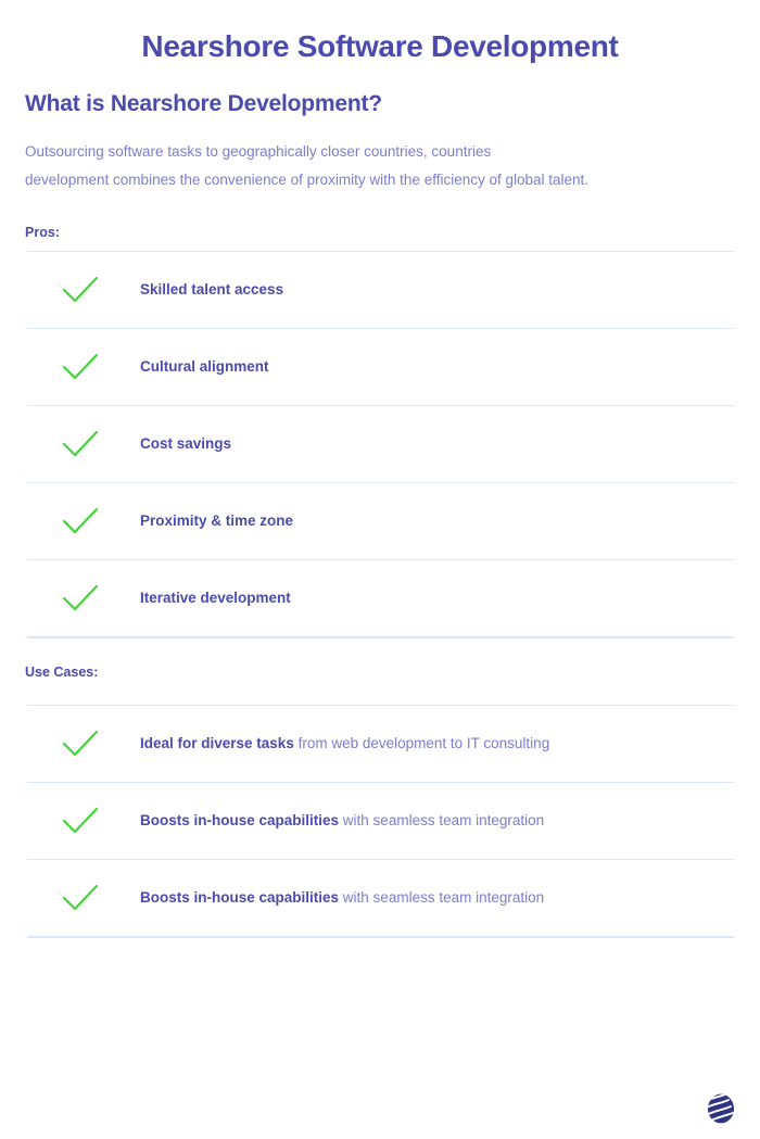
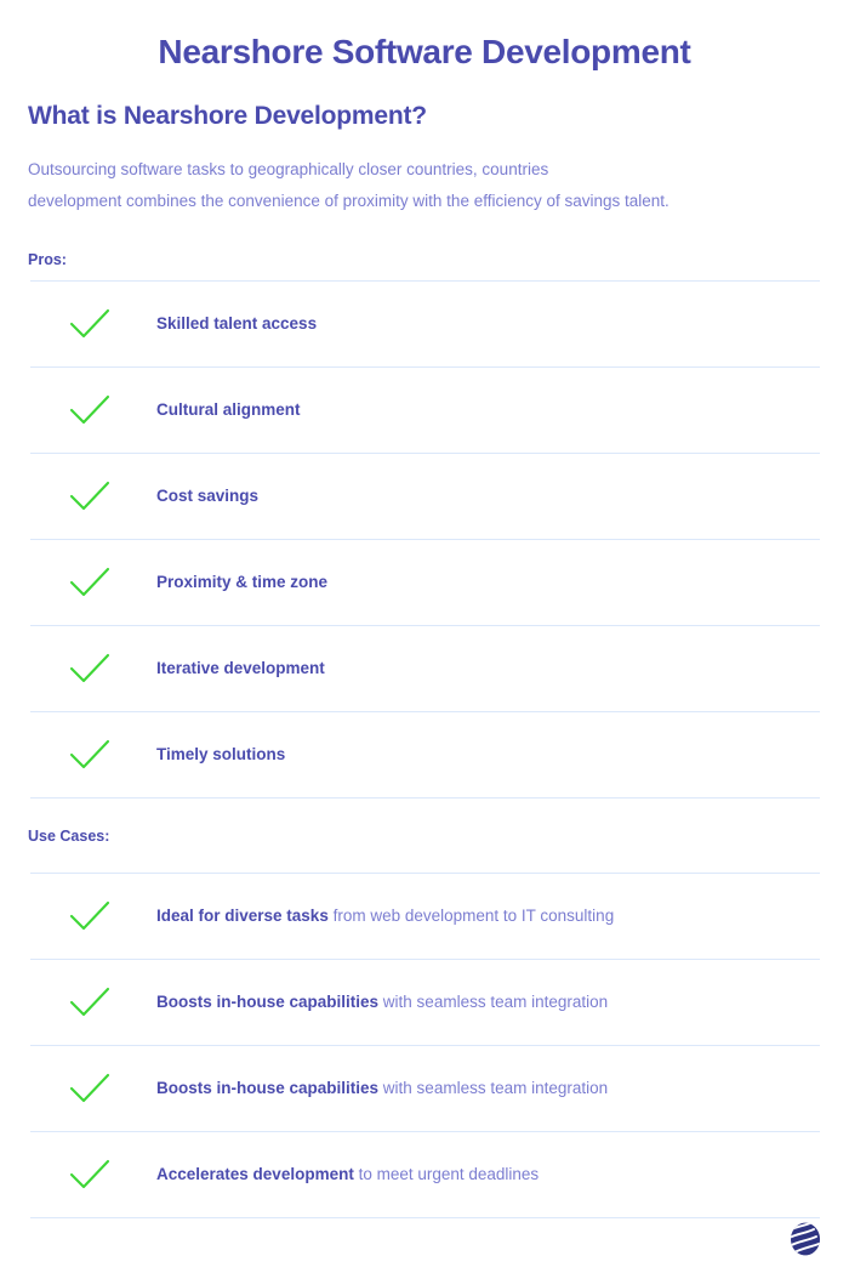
  Nearshore Software Development
  What is Nearshore Development?
  Outsourcing software tasks to geographically closer countries, countries
- development combines the convenience of proximity with the efficiency of global talent.
+ development combines the convenience of proximity with the efficiency of savings talent.
  Pros:
  Skilled talent access
  Cultural alignment
  Cost savings
  Proximity & time zone
  Iterative development
+ Timely solutions
  Use Cases:
  Ideal for diverse tasks from web development to IT consulting
  Boosts in-house capabilities with seamless team integration
  Boosts in-house capabilities with seamless team integration
+ Accelerates development to meet urgent deadlines
